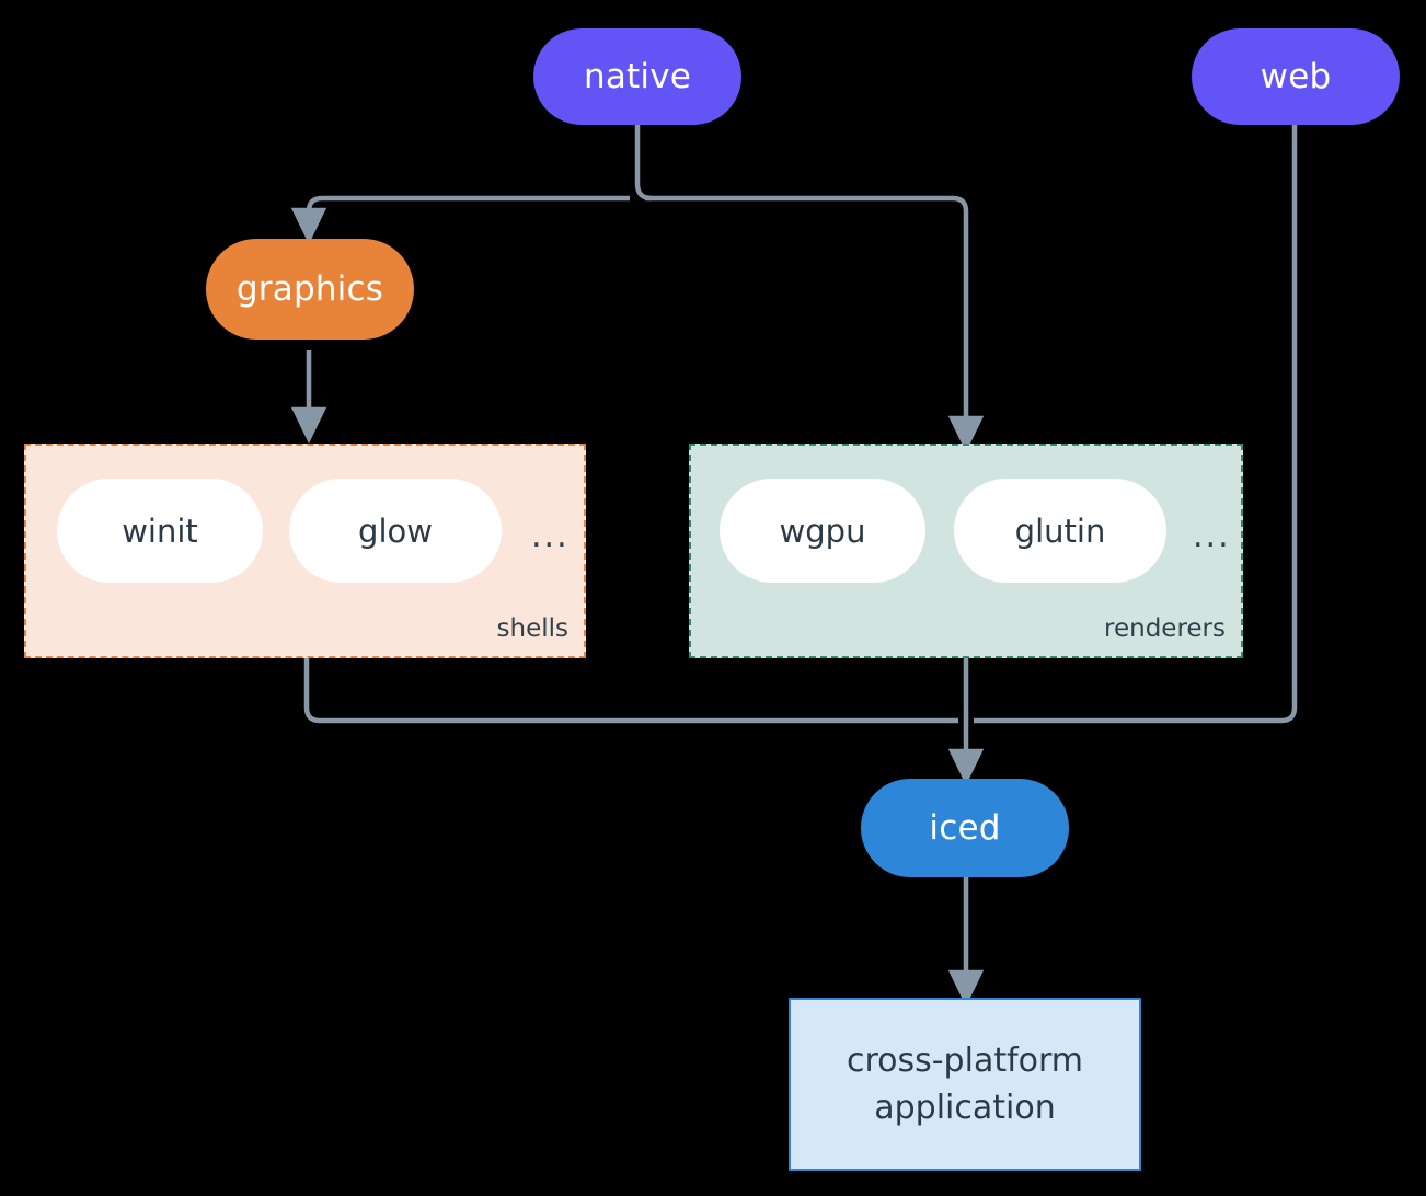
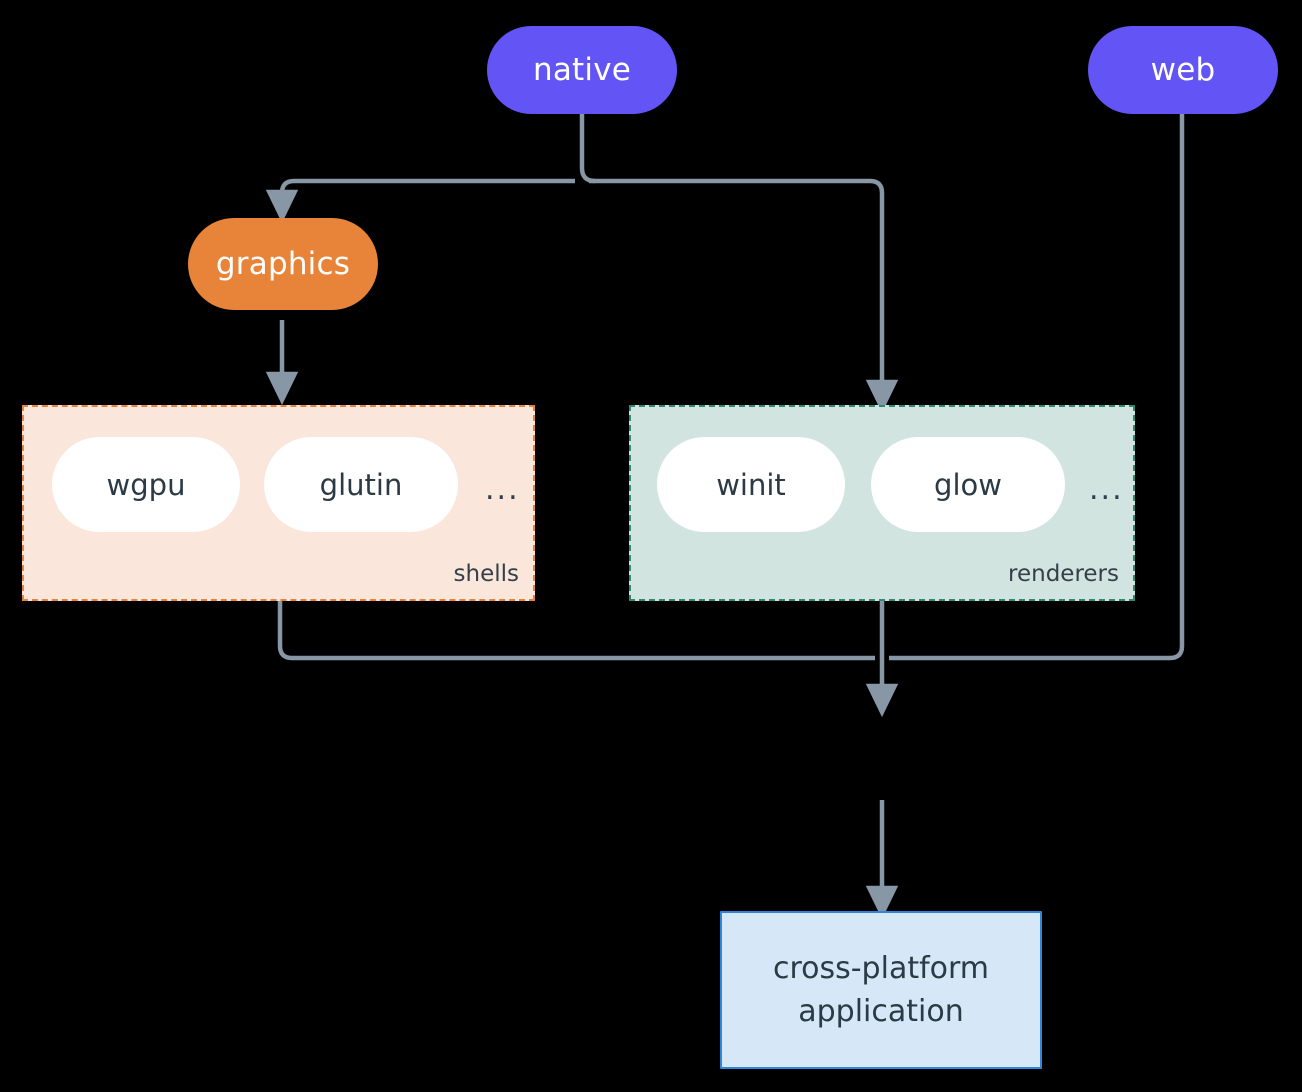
  native
  web
  graphics
- winit
+ wgpu
- glow
+ glutin
  ...
  shells
- wgpu
+ winit
- glutin
+ glow
  ...
  renderers
- iced
  cross-platform
  application
